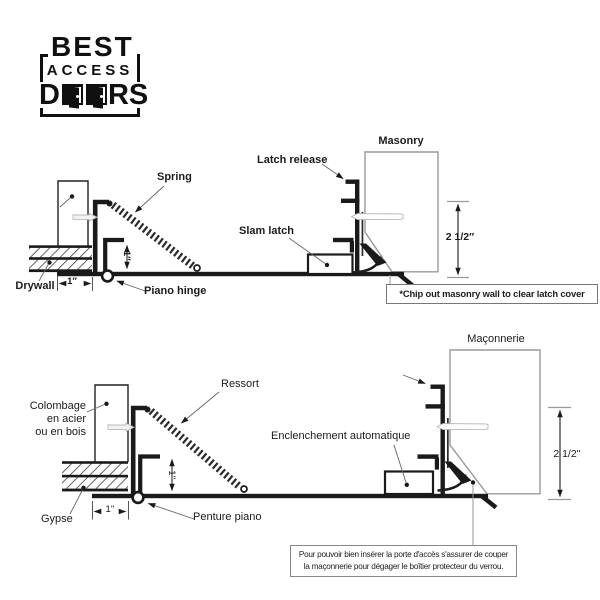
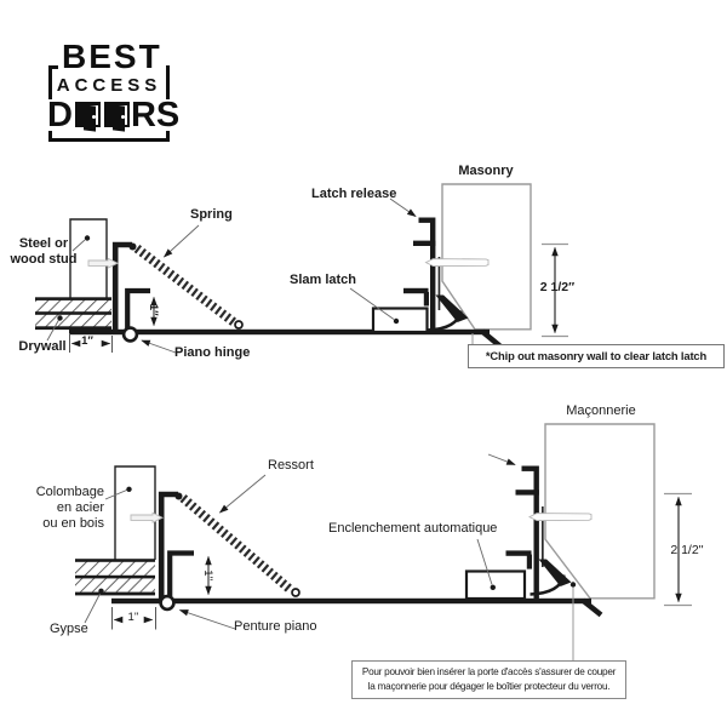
  BEST
  ACCESS
  D
  RS
+ Steel or
+ wood stud
  Spring
  Drywall
  Piano hinge
  Latch release
  Slam latch
  Masonry
  2 1/2″
  1″
- *Chip out masonry wall to clear latch cover
+ *Chip out masonry wall to clear latch latch
  Colombage
  en acier
  ou en bois
  Ressort
  Gypse
  Penture piano
  Enclenchement automatique
  Maçonnerie
  2 1/2''
  1''
  Pour pouvoir bien insérer la porte d'accès s'assurer de couper
  la maçonnerie pour dégager le boîtier protecteur du verrou.
